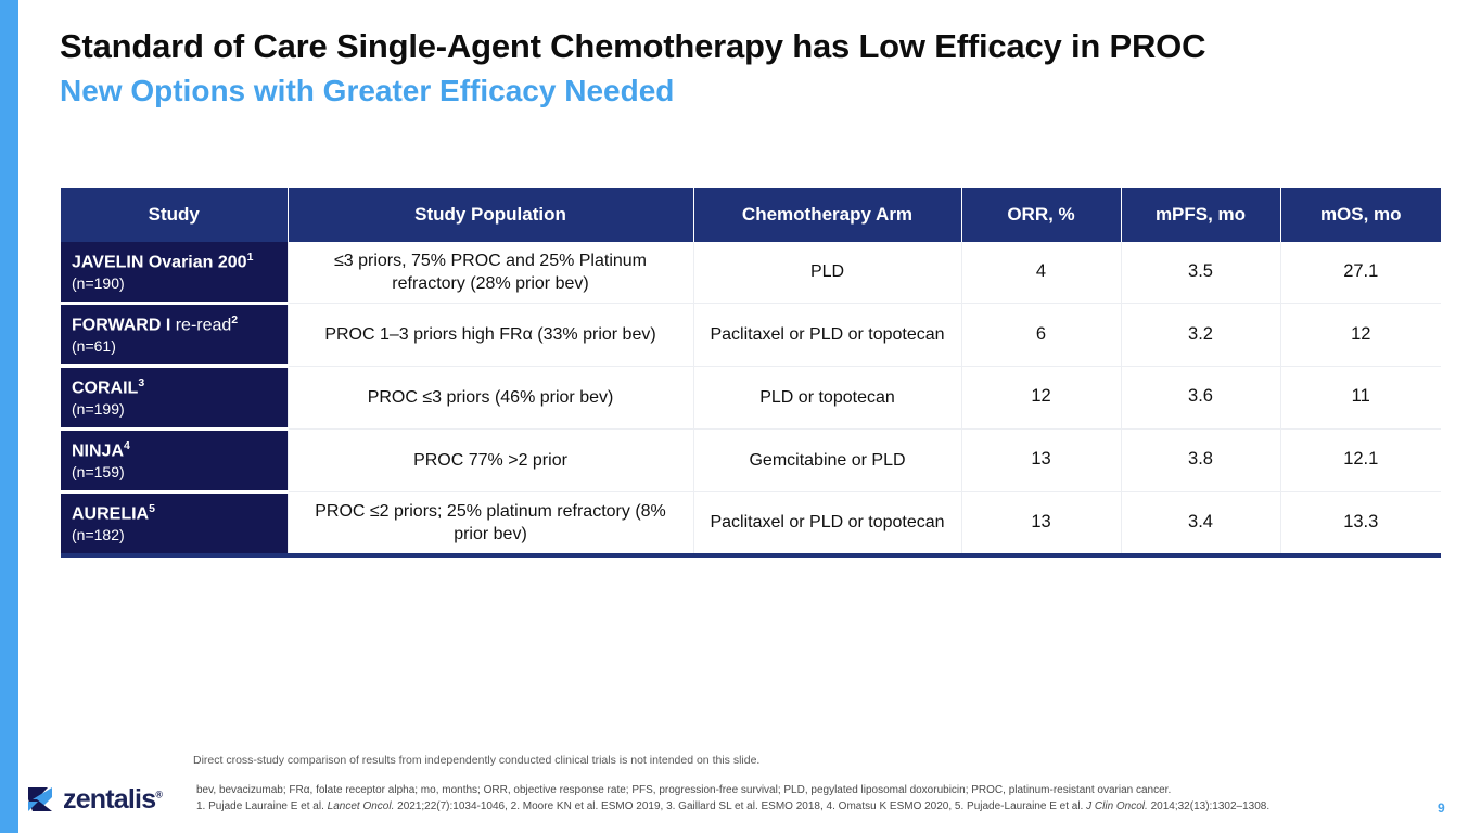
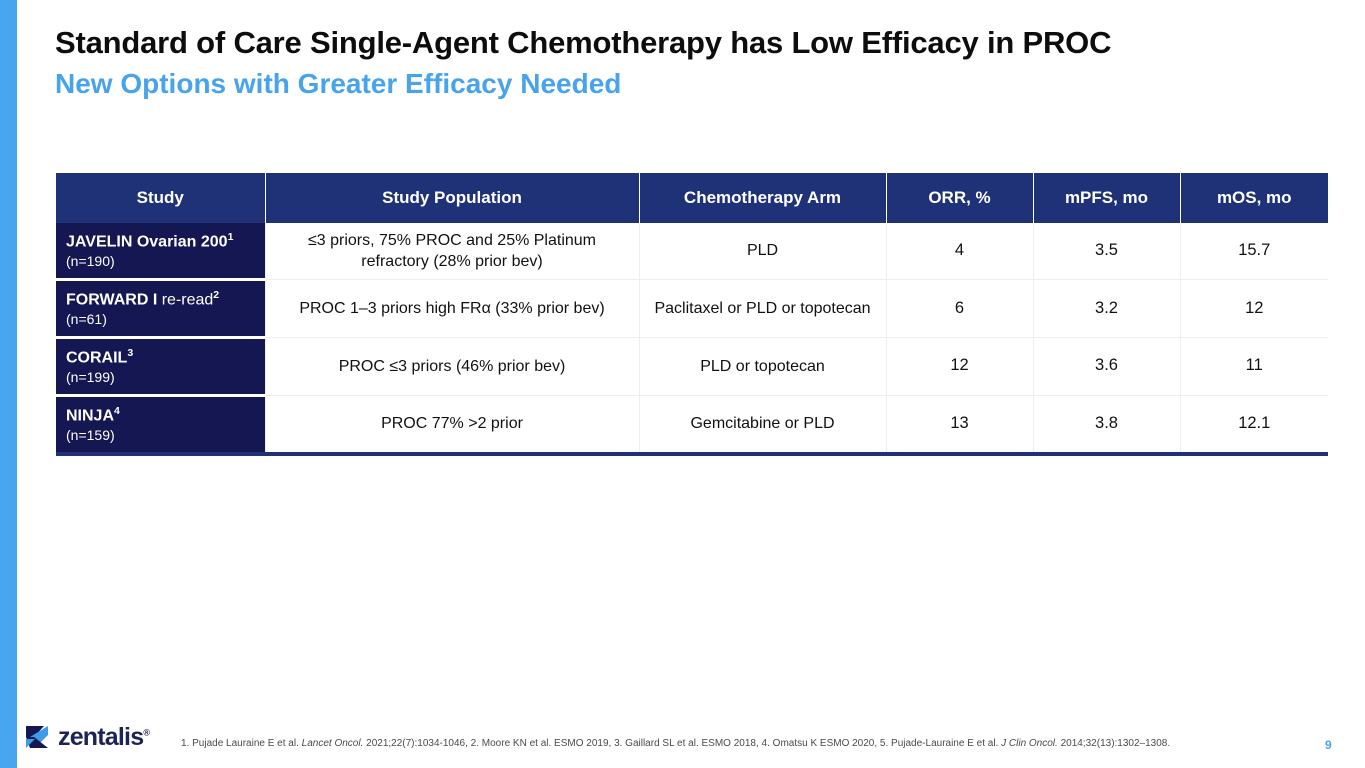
  Standard of Care Single-Agent Chemotherapy has Low Efficacy in PROC
  New Options with Greater Efficacy Needed
  Study	Study Population	Chemotherapy Arm	ORR, %	mPFS, mo	mOS, mo
- JAVELIN Ovarian 2001(n=190)	≤3 priors, 75% PROC and 25% Platinum refractory (28% prior bev)	PLD	4	3.5	27.1
+ JAVELIN Ovarian 2001(n=190)	≤3 priors, 75% PROC and 25% Platinum refractory (28% prior bev)	PLD	4	3.5	15.7
  FORWARD I re-read2(n=61)	PROC 1–3 priors high FRα (33% prior bev)	Paclitaxel or PLD or topotecan	6	3.2	12
  CORAIL3(n=199)	PROC ≤3 priors (46% prior bev)	PLD or topotecan	12	3.6	11
  NINJA4(n=159)	PROC 77% >2 prior	Gemcitabine or PLD	13	3.8	12.1
- AURELIA5(n=182)	PROC ≤2 priors; 25% platinum refractory (8% prior bev)	Paclitaxel or PLD or topotecan	13	3.4	13.3
- Direct cross-study comparison of results from independently conducted clinical trials is not intended on this slide.
- bev, bevacizumab; FRα, folate receptor alpha; mo, months; ORR, objective response rate; PFS, progression-free survival; PLD, pegylated liposomal doxorubicin; PROC, platinum-resistant ovarian cancer.
  1. Pujade Lauraine E et al. Lancet Oncol. 2021;22(7):1034-1046, 2. Moore KN et al. ESMO 2019, 3. Gaillard SL et al. ESMO 2018, 4. Omatsu K ESMO 2020, 5. Pujade-Lauraine E et al. J Clin Oncol. 2014;32(13):1302–1308.
  zentalis®
  9
